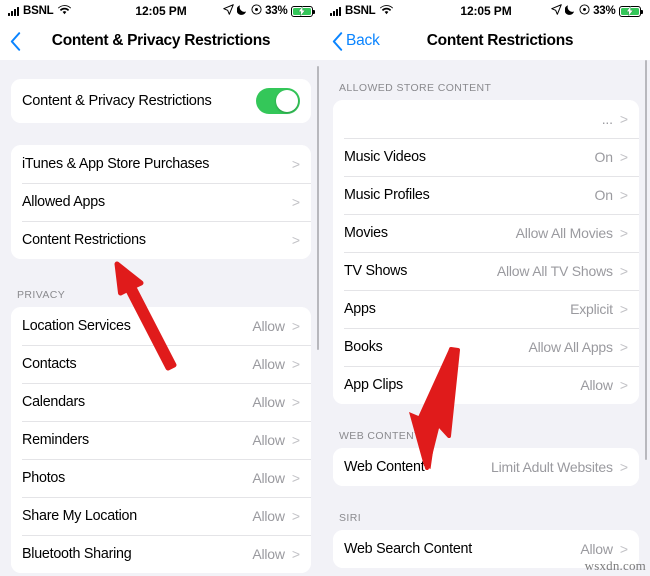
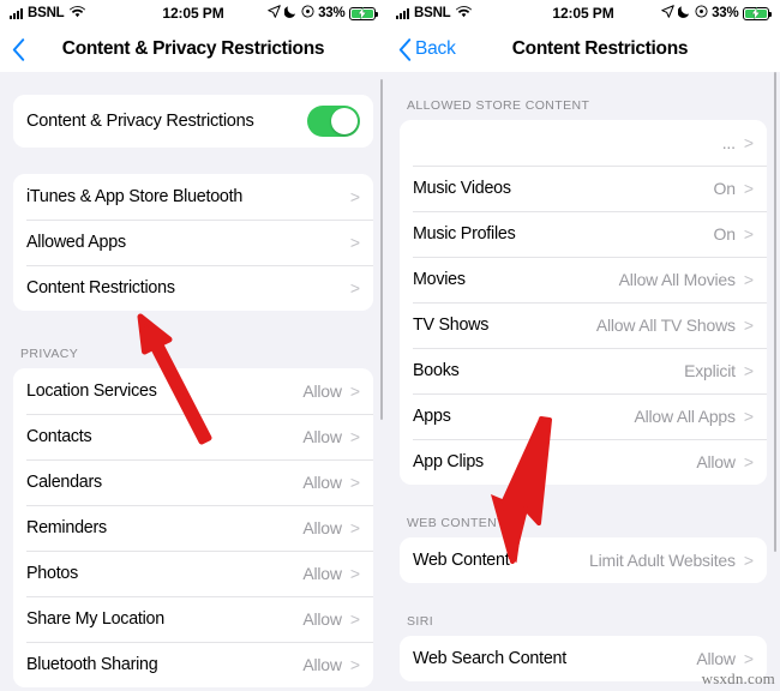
  BSNL
  12:05 PM
  33%
  Content & Privacy Restrictions
  Content & Privacy Restrictions
- iTunes & App Store Purchases
+ iTunes & App Store Bluetooth
  >
  Allowed Apps
  >
  Content Restrictions
  >
  PRIVACY
  Location Services
  Allow
  >
  Contacts
  Allow
  >
  Calendars
  Allow
  >
  Reminders
  Allow
  >
  Photos
  Allow
  >
  Share My Location
  Allow
  >
  Bluetooth Sharing
  Allow
  >
  BSNL
  12:05 PM
  33%
  Back
  Content Restrictions
  ALLOWED STORE CONTENT
  ...
  >
  Music Videos
  On
  >
  Music Profiles
  On
  >
  Movies
  Allow All Movies
  >
  TV Shows
  Allow All TV Shows
  >
- Apps
+ Books
  Explicit
  >
- Books
+ Apps
  Allow All Apps
  >
  App Clips
  Allow
  >
  WEB CONTEN
  Web Content
  Limit Adult Websites
  >
  SIRI
  Web Search Content
  Allow
  >
  wsxdn.com
